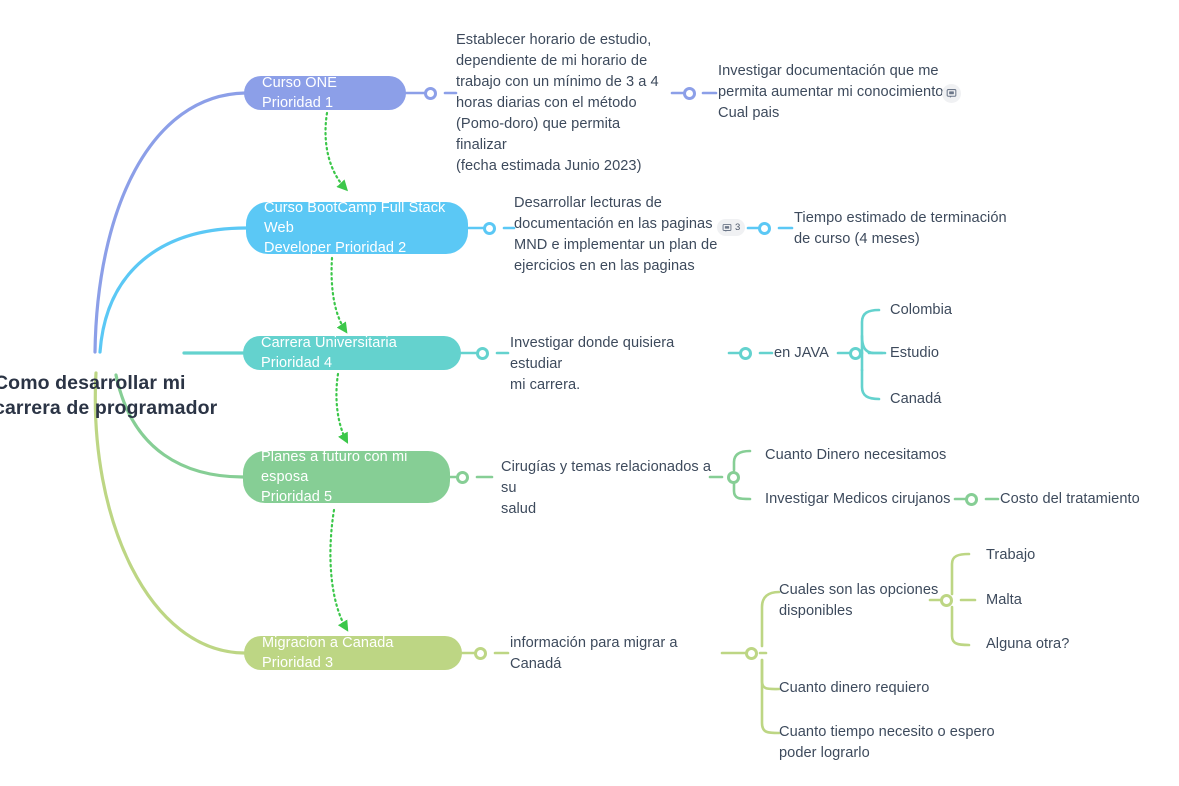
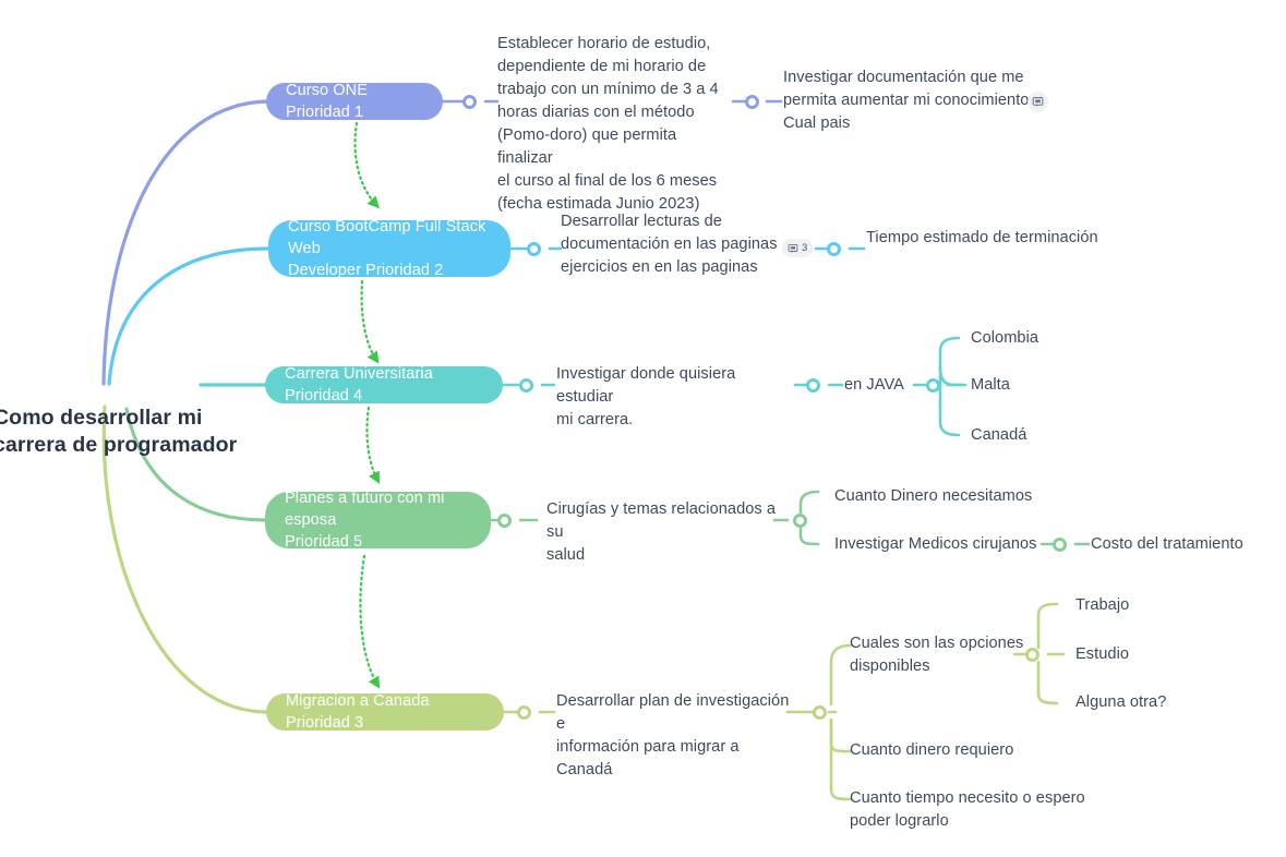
  Como desarrollar mi
  arrera de programador
  Curso ONE Prioridad 1
  Establecer horario de estudio,
  dependiente de mi horario de
  trabajo con un mínimo de 3 a 4
  horas diarias con el método
  (Pomo-doro) que permita finalizar
+ el curso al final de los 6 meses
  (fecha estimada Junio 2023)
  Investigar documentación que me
  permita aumentar mi conocimiento
  Cual pais
  Curso BootCamp Full Stack Web
  Developer Prioridad 2
  Desarrollar lecturas de
  documentación en las paginas
- MND e implementar un plan de
  ejercicios en en las paginas
  3
  Tiempo estimado de terminación
- de curso (4 meses)
  Carrera Universitaria Prioridad 4
  Investigar donde quisiera estudiar
  mi carrera.
  en JAVA
  Colombia
- Estudio
+ Malta
  Canadá
  Planes a futuro con mi esposa
  Prioridad 5
  Cirugías y temas relacionados a su
  salud
  Cuanto Dinero necesitamos
  Investigar Medicos cirujanos
  Costo del tratamiento
  Migracion a Canada Prioridad 3
+ Desarrollar plan de investigación e
  información para migrar a Canadá
  Cuales son las opciones
  disponibles
  Trabajo
- Malta
+ Estudio
  Alguna otra?
  Cuanto dinero requiero
  Cuanto tiempo necesito o espero
  poder lograrlo
